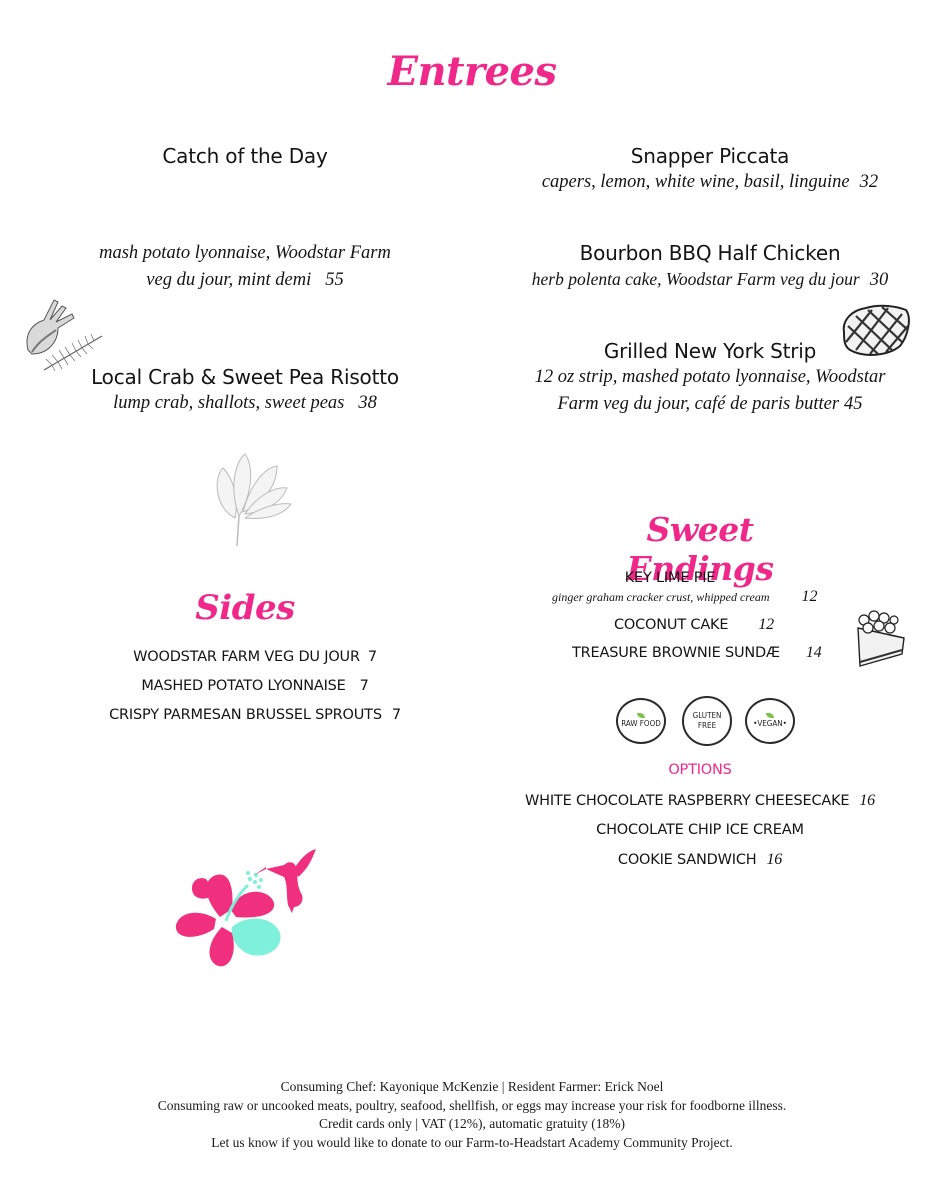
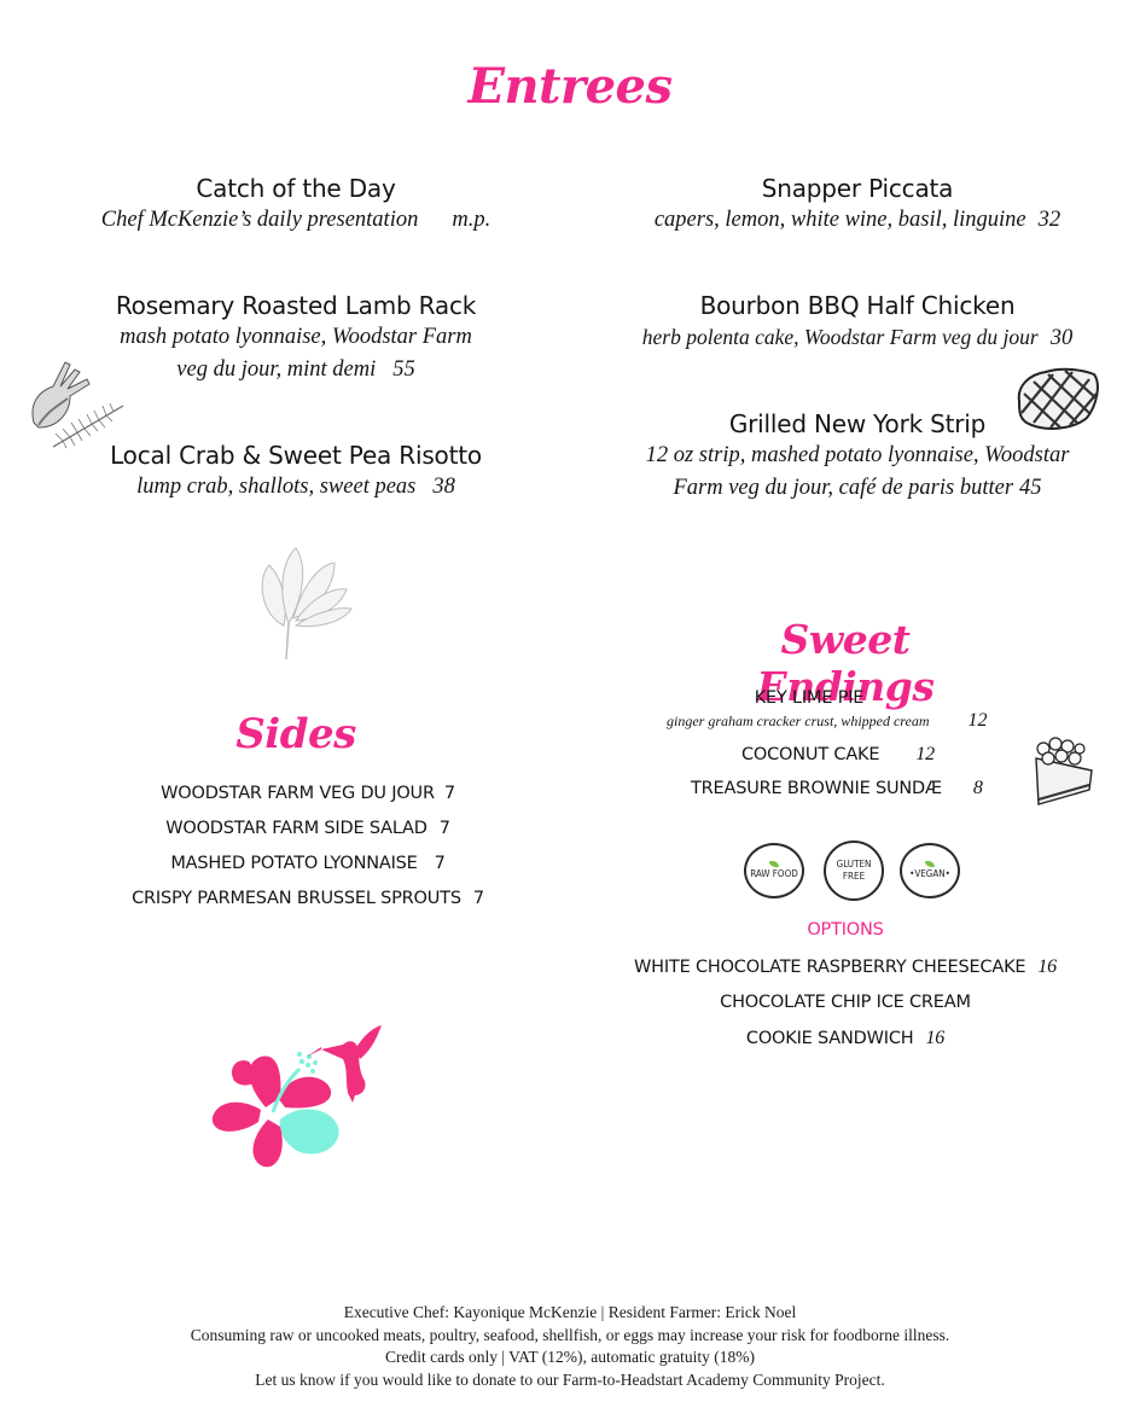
  Entrees
  Catch of the Day
+ Chef McKenzie’s daily presentation m.p.
+ Rosemary Roasted Lamb Rack
  mash potato lyonnaise, Woodstar Farm
  veg du jour, mint demi 55
  Local Crab & Sweet Pea Risotto
  lump crab, shallots, sweet peas 38
  Snapper Piccata
  capers, lemon, white wine, basil, linguine 32
  Bourbon BBQ Half Chicken
  herb polenta cake, Woodstar Farm veg du jour 30
  Grilled New York Strip
  12 oz strip, mashed potato lyonnaise, Woodstar
  Farm veg du jour, café de paris butter 45
  Sides
  WOODSTAR FARM VEG DU JOUR 7
+ WOODSTAR FARM SIDE SALAD 7
  MASHED POTATO LYONNAISE 7
  CRISPY PARMESAN BRUSSEL SPROUTS 7
  Sweet Endings
  KEY LIME PIE
  ginger graham cracker crust, whipped cream 12
  COCONUT CAKE 12
- TREASURE BROWNIE SUNDÆ 14
+ TREASURE BROWNIE SUNDÆ 8
  RAW FOOD
  GLUTEN FREE
  •VEGAN•
  OPTIONS
  WHITE CHOCOLATE RASPBERRY CHEESECAKE 16
  CHOCOLATE CHIP ICE CREAM
  COOKIE SANDWICH 16
- Consuming Chef: Kayonique McKenzie | Resident Farmer: Erick Noel
+ Executive Chef: Kayonique McKenzie | Resident Farmer: Erick Noel
  Consuming raw or uncooked meats, poultry, seafood, shellfish, or eggs may increase your risk for foodborne illness.
  Credit cards only | VAT (12%), automatic gratuity (18%)
  Let us know if you would like to donate to our Farm-to-Headstart Academy Community Project.
